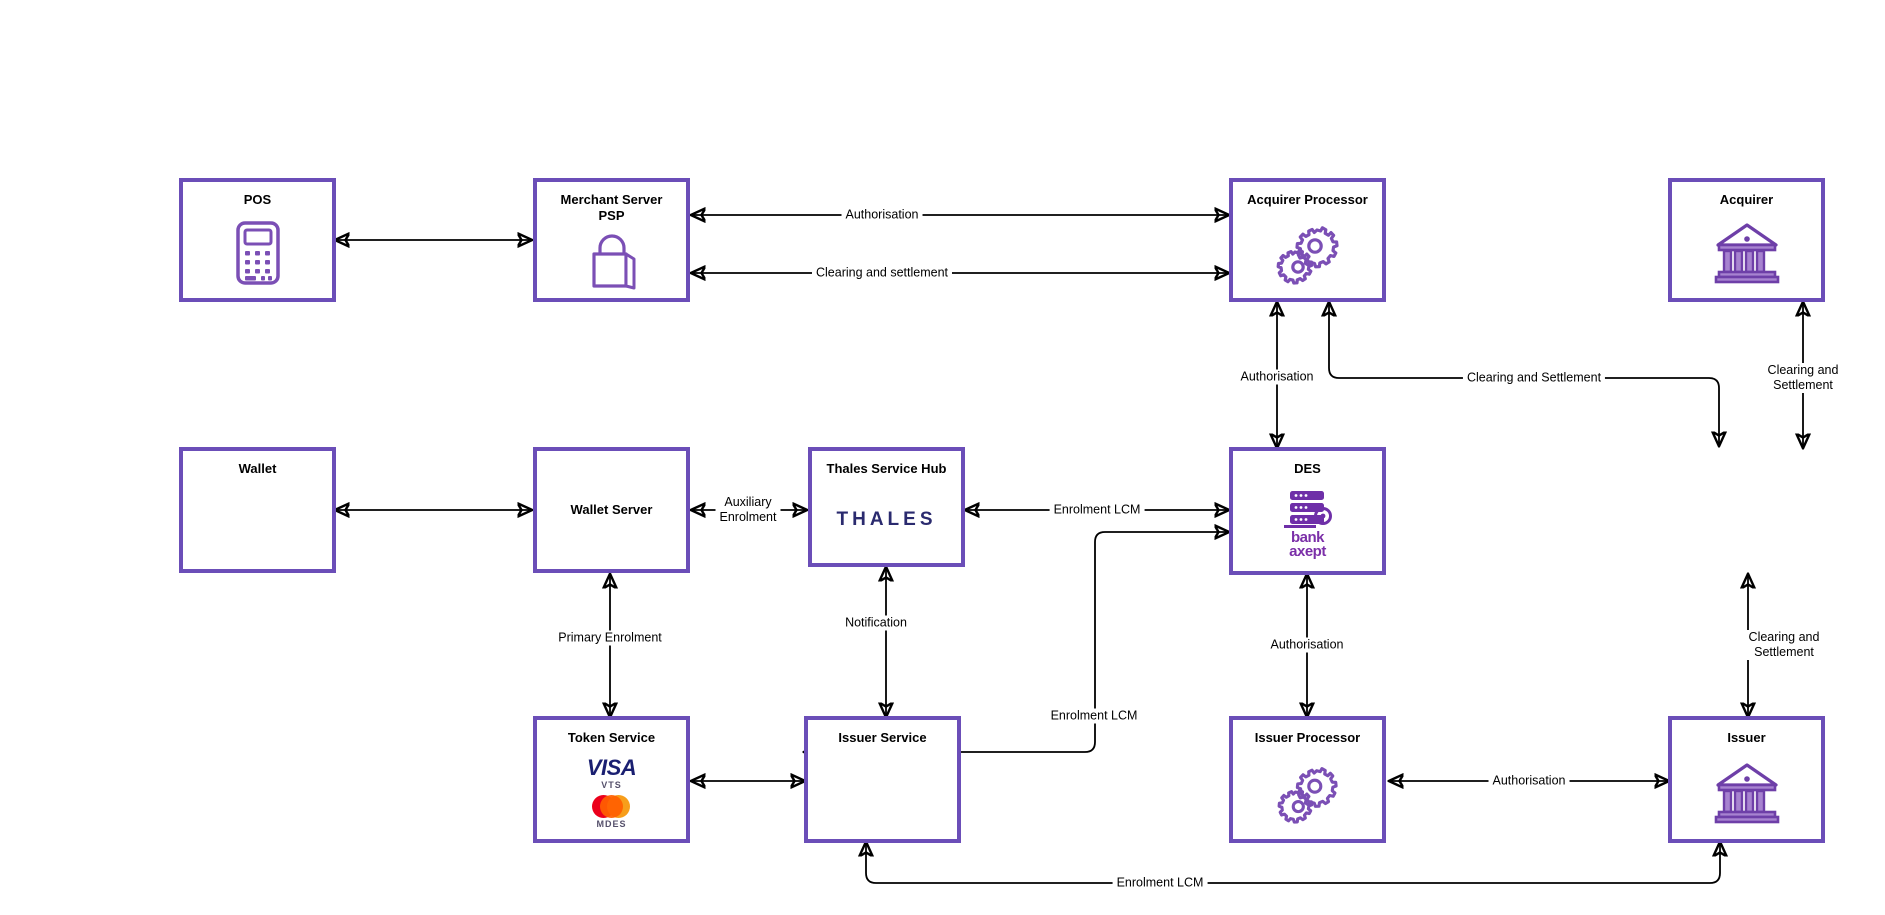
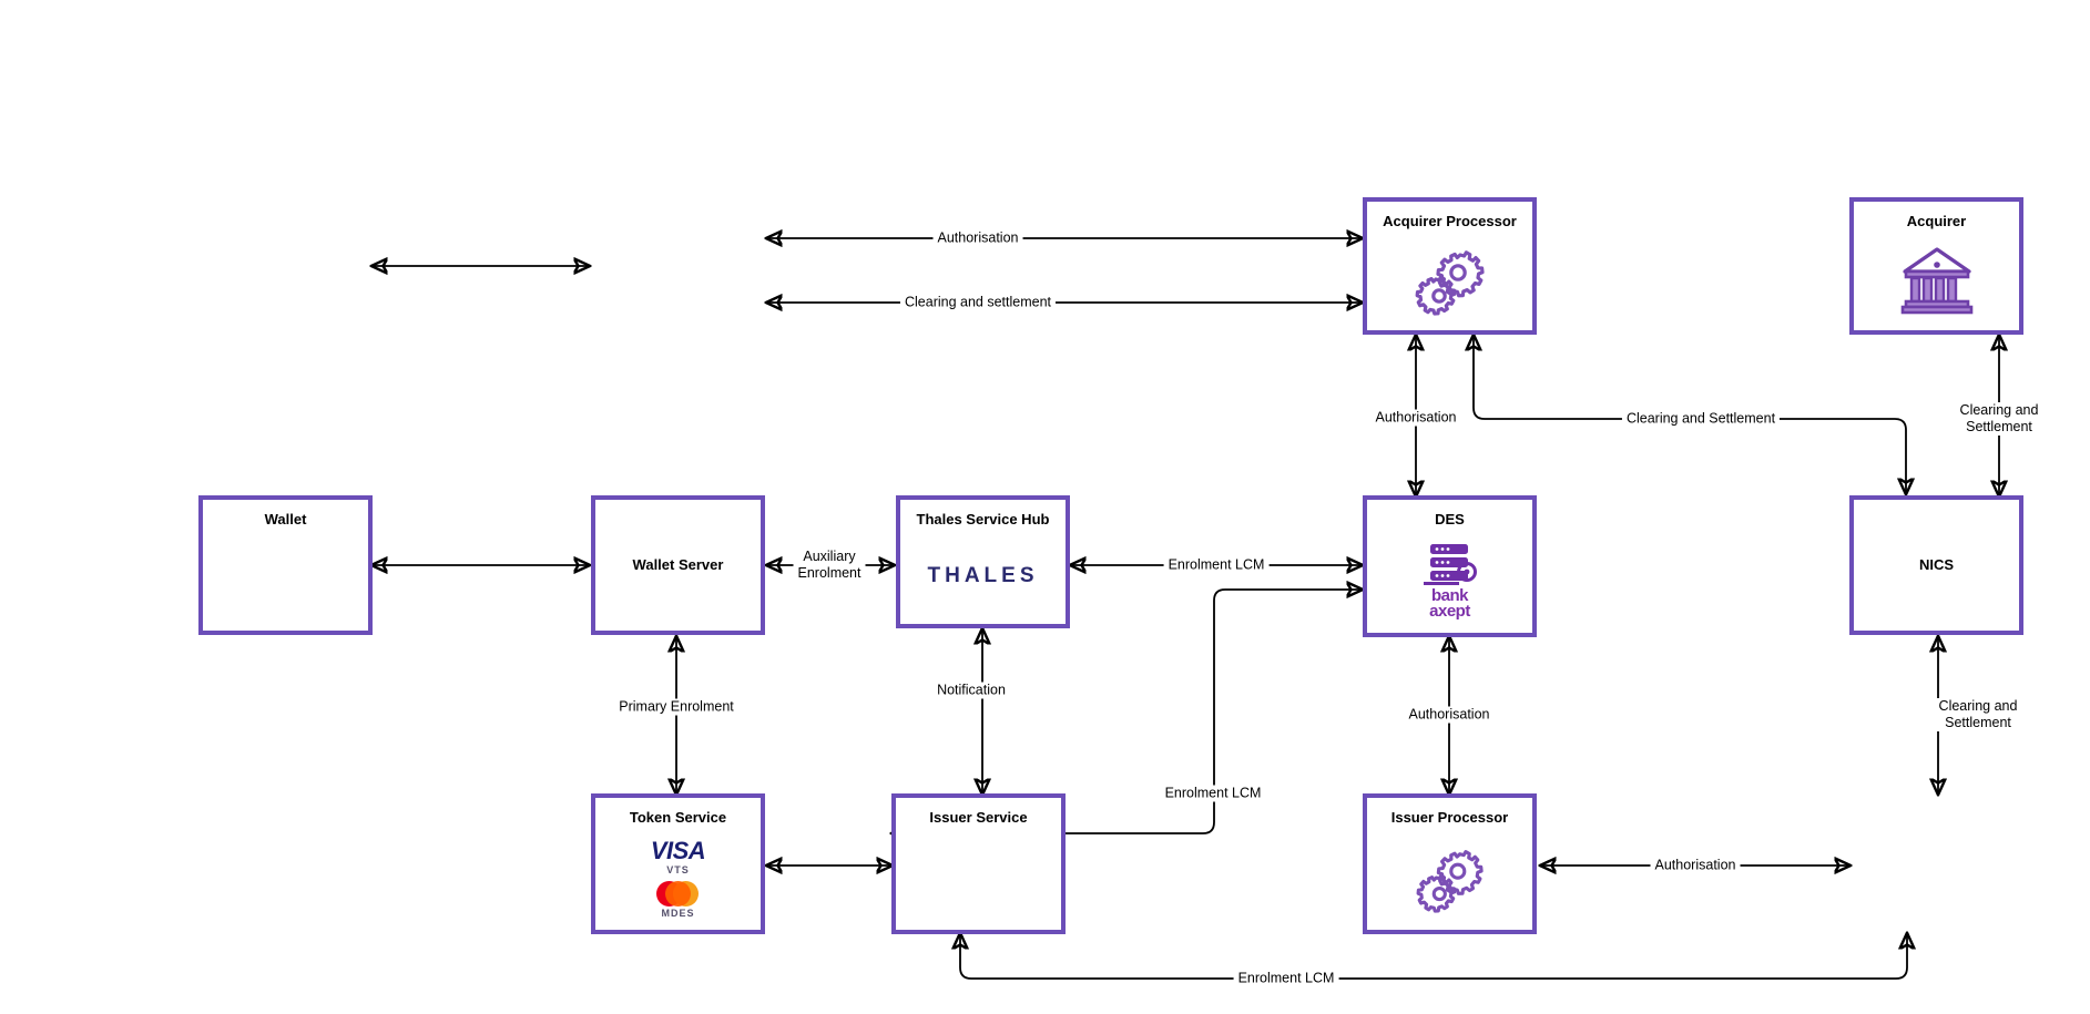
- POS
- Merchant Server
- PSP
  Acquirer Processor
  Acquirer
  Wallet
  Wallet Server
  Thales Service Hub
  THALES
  DES
  bank
  axept
+ NICS
  Token Service
  VISA
  VTS
  MDES
  Issuer Service
  Issuer Processor
- Issuer
  Authorisation
  Clearing and settlement
  Authorisation
  Clearing and Settlement
  Clearing and Settlement
  Auxiliary
  Enrolment
  Enrolment LCM
  Primary Enrolment
  Notification
  Authorisation
  Clearing and Settlement
  Enrolment LCM
  Authorisation
  Enrolment LCM
